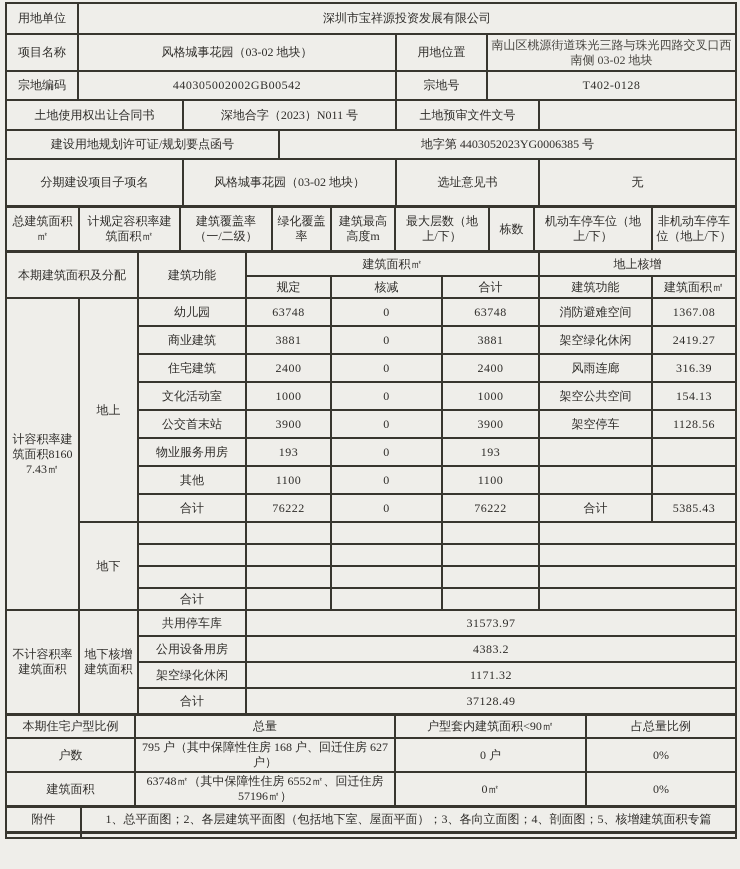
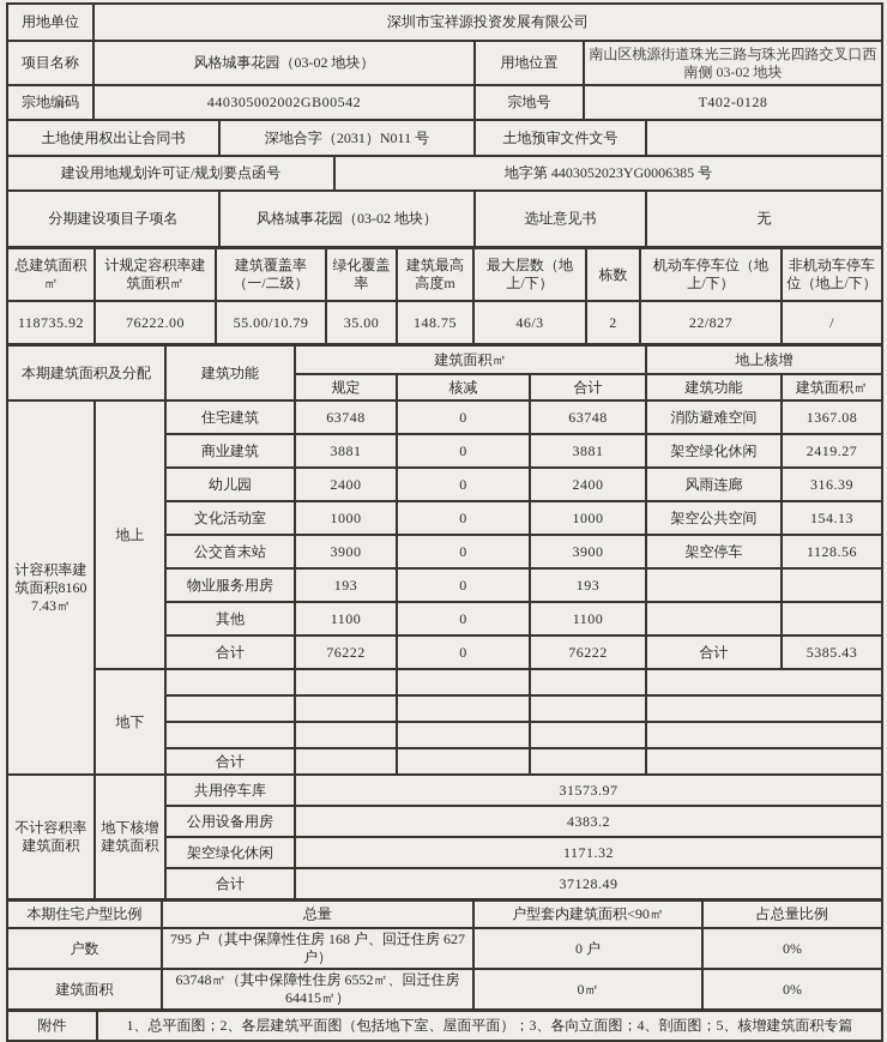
  用地单位	深圳市宝祥源投资发展有限公司
  项目名称	风格城事花园（03-02 地块）	用地位置	南山区桃源街道珠光三路与珠光四路交叉口西南侧 03-02 地块
  宗地编码	440305002002GB00542	宗地号	T402-0128
- 土地使用权出让合同书	深地合字（2023）N011 号	土地预审文件文号
+ 土地使用权出让合同书	深地合字（2031）N011 号	土地预审文件文号
  建设用地规划许可证/规划要点函号	地字第 4403052023YG0006385 号
  分期建设项目子项名	风格城事花园（03-02 地块）	选址意见书	无
  总建筑面积㎡	计规定容积率建筑面积㎡	建筑覆盖率（一/二级）	绿化覆盖率	建筑最高高度m	最大层数（地上/下）	栋数	机动车停车位（地上/下）	非机动车停车位（地上/下）
+ 118735.92	76222.00	55.00/10.79	35.00	148.75	46/3	2	22/827	/
  本期建筑面积及分配	建筑功能	建筑面积㎡	地上核增
  规定	核减	合计	建筑功能	建筑面积㎡
- 计容积率建筑面积81607.43㎡	地上	幼儿园	63748	0	63748	消防避难空间	1367.08
+ 计容积率建筑面积81607.43㎡	地上	住宅建筑	63748	0	63748	消防避难空间	1367.08
  商业建筑	3881	0	3881	架空绿化休闲	2419.27
- 住宅建筑	2400	0	2400	风雨连廊	316.39
+ 幼儿园	2400	0	2400	风雨连廊	316.39
  文化活动室	1000	0	1000	架空公共空间	154.13
  公交首末站	3900	0	3900	架空停车	1128.56
  物业服务用房	193	0	193
  其他	1100	0	1100
  合计	76222	0	76222	合计	5385.43
  地下
  合计
  不计容积率建筑面积	地下核增建筑面积	共用停车库	31573.97
  公用设备用房	4383.2
  架空绿化休闲	1171.32
  合计	37128.49
  本期住宅户型比例	总量	户型套内建筑面积<90㎡	占总量比例
  户数	795 户（其中保障性住房 168 户、回迁住房 627 户）	0 户	0%
- 建筑面积	63748㎡（其中保障性住房 6552㎡、回迁住房 57196㎡）	0㎡	0%
+ 建筑面积	63748㎡（其中保障性住房 6552㎡、回迁住房 64415㎡）	0㎡	0%
  附件	1、总平面图；2、各层建筑平面图（包括地下室、屋面平面）；3、各向立面图；4、剖面图；5、核增建筑面积专篇
